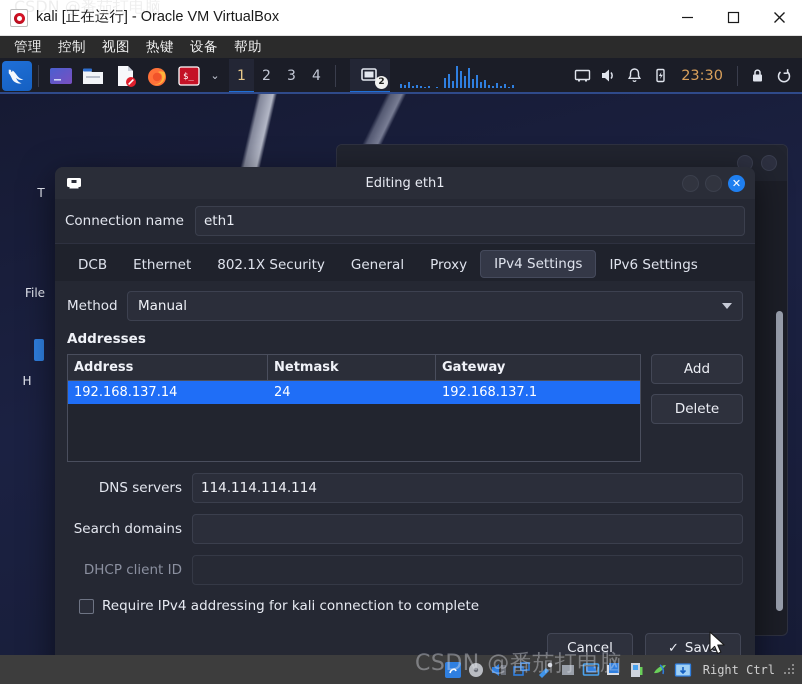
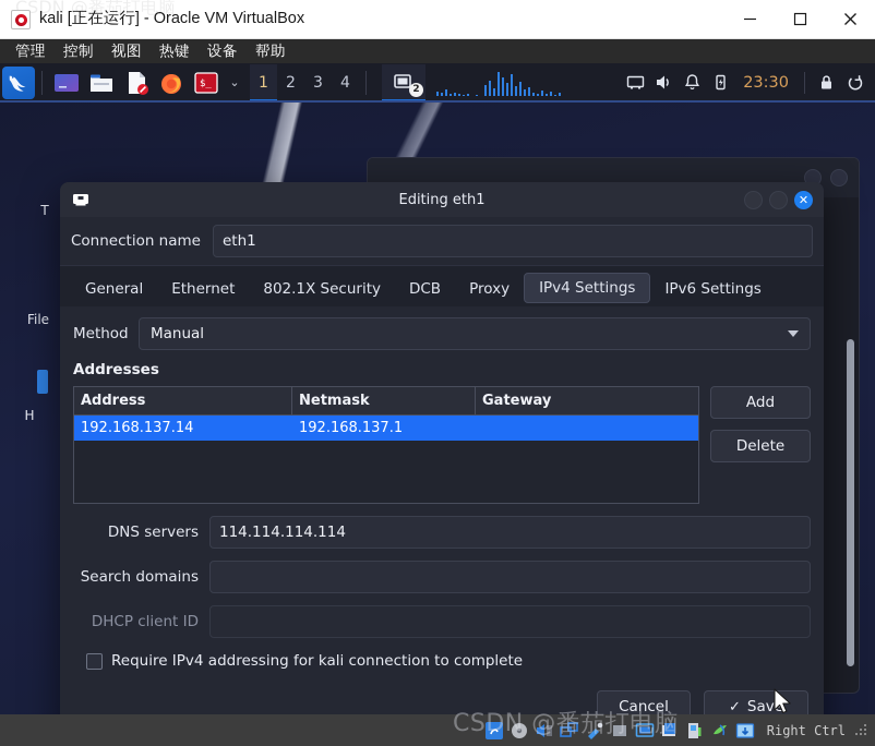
  CSDN @番茄打电脑
  kali [正在运行] - Oracle VM VirtualBox
  管理
  控制
  视图
  热键
  设备
  帮助
  $_
  ⌄
  1
  2
  3
  4
  2
  23:30
  T
  File
  H
  Editing eth1
  ✕
  Connection name
  eth1
- DCB
+ General
  Ethernet
  802.1X Security
- General
+ DCB
  Proxy
  IPv4 Settings
  IPv6 Settings
  Method
  Manual
  Addresses
  Address
  Netmask
  Gateway
  192.168.137.14
- 24
  192.168.137.1
  Add
  Delete
  DNS servers
  114.114.114.114
  Search domains
  DHCP client ID
  Require IPv4 addressing for kali connection to complete
  Cancel
  ✓
  Save
  Right Ctrl
  CSDN @番茄打电脑
